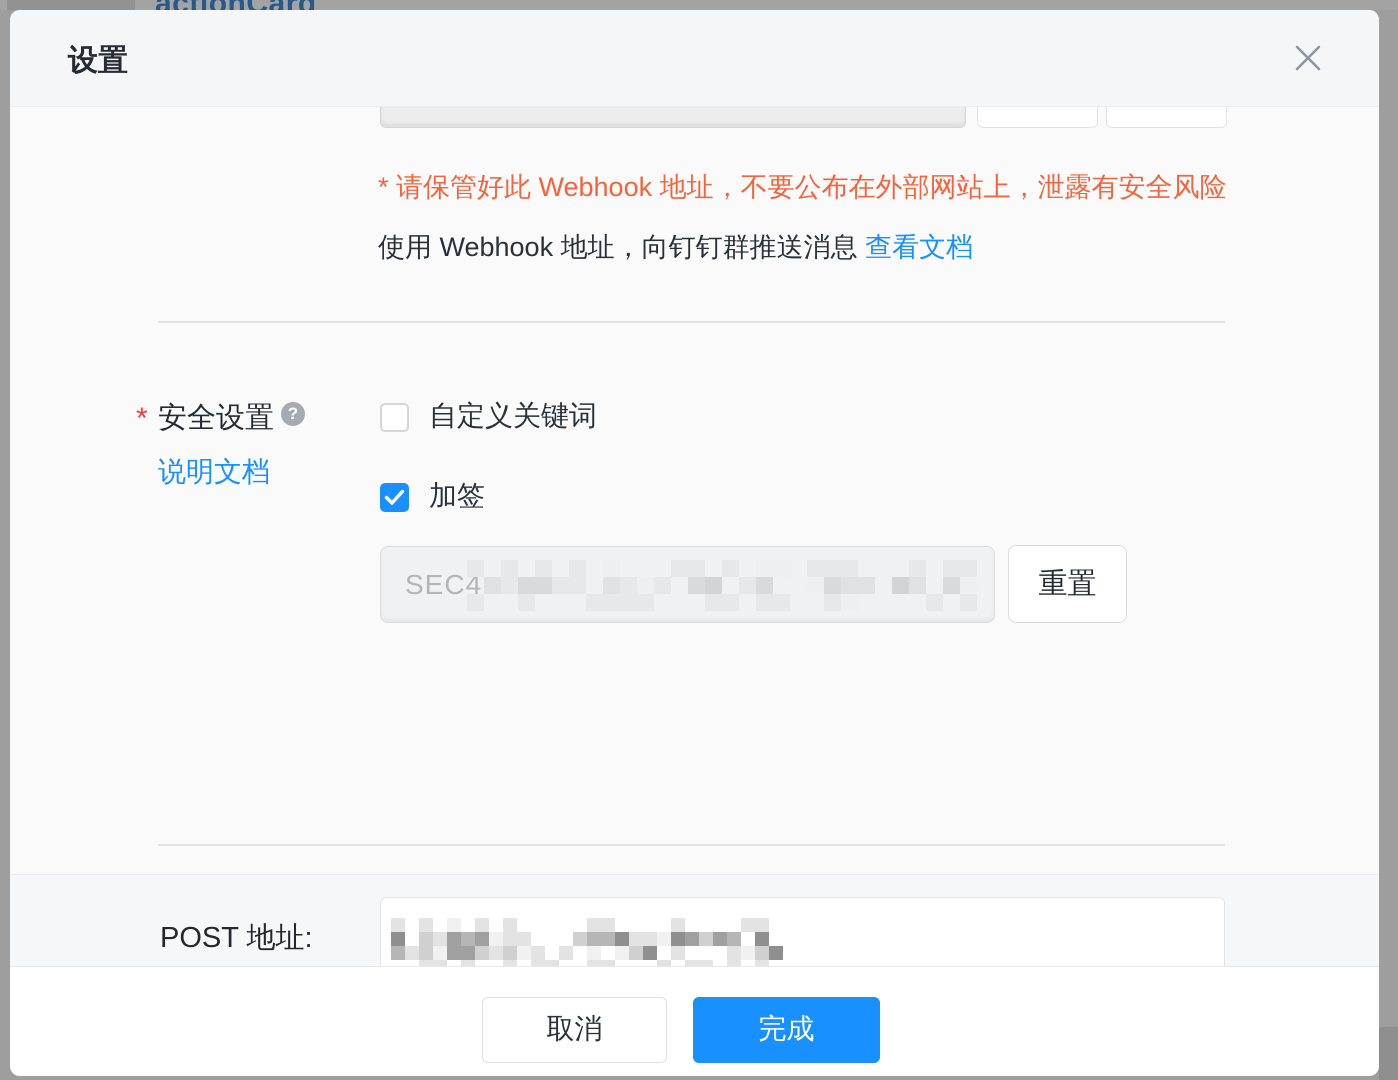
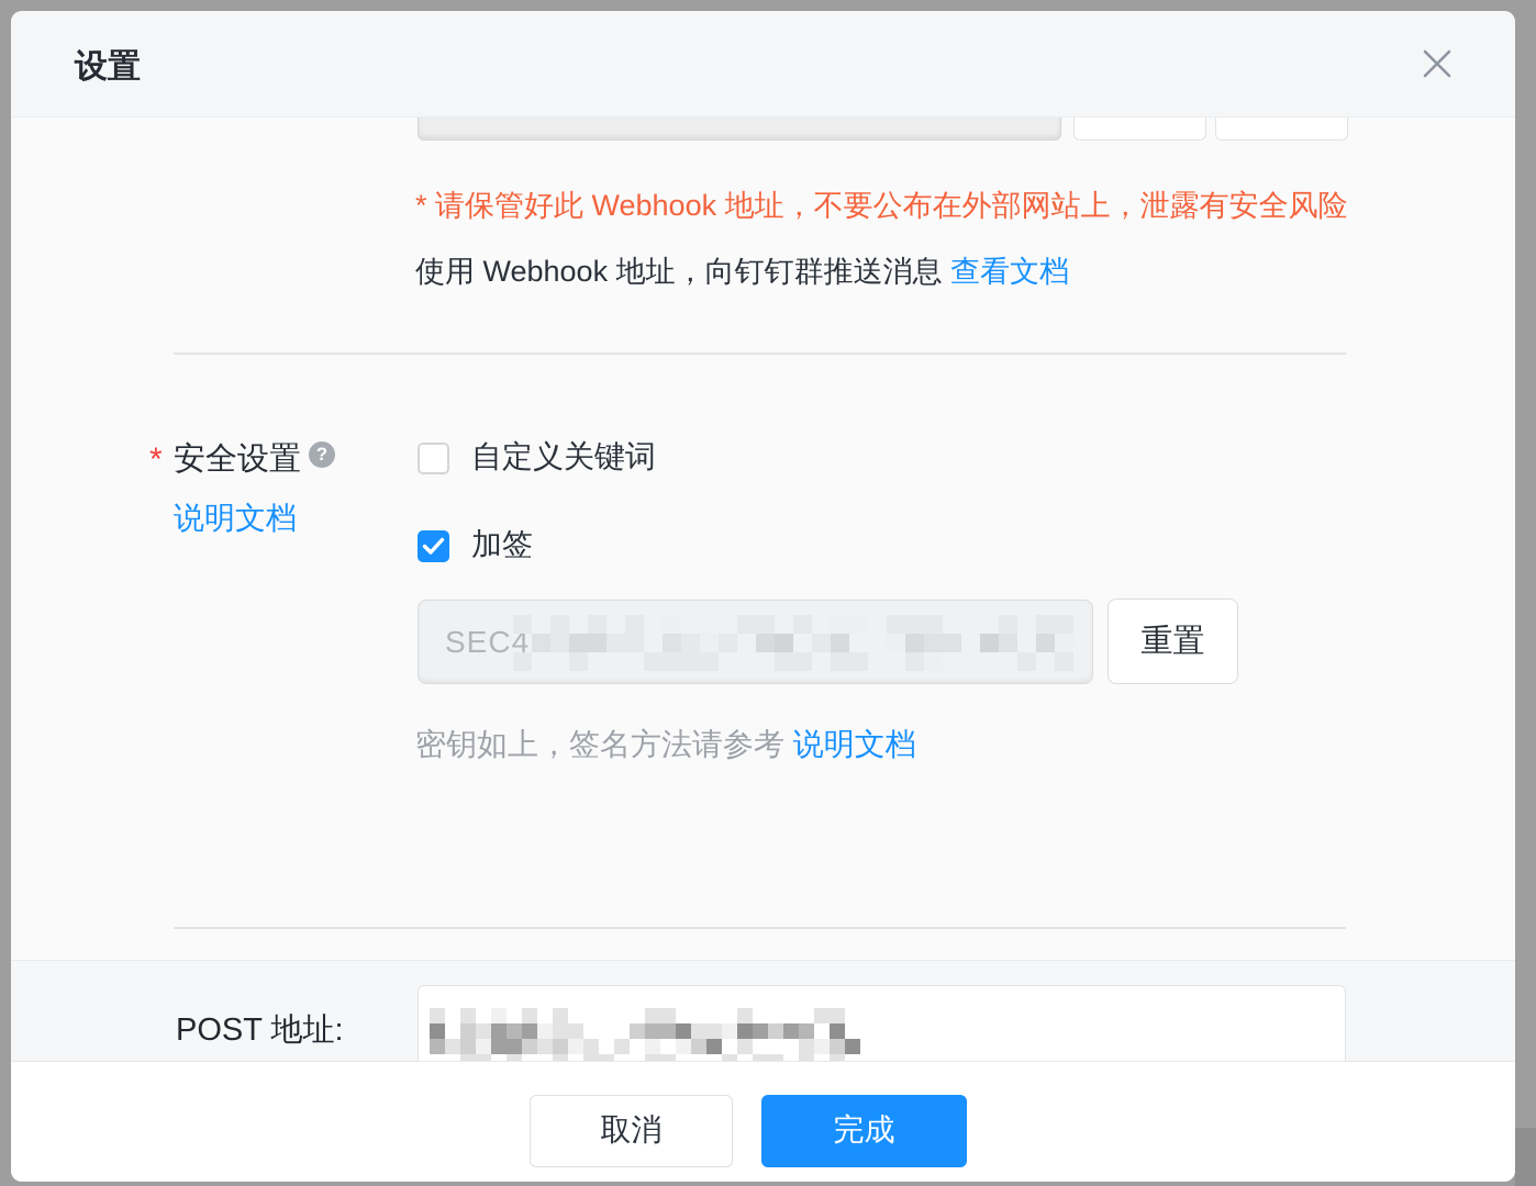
- actionCard
  * 请保管好此 Webhook 地址，不要公布在外部网站上，泄露有安全风险
  使用 Webhook 地址，向钉钉群推送消息 查看文档
  *
  安全设置
  ?
  说明文档
  自定义关键词
  加签
  SEC4
  重置
+ 密钥如上，签名方法请参考 说明文档
  POST 地址:
  设置
  取消
  完成
